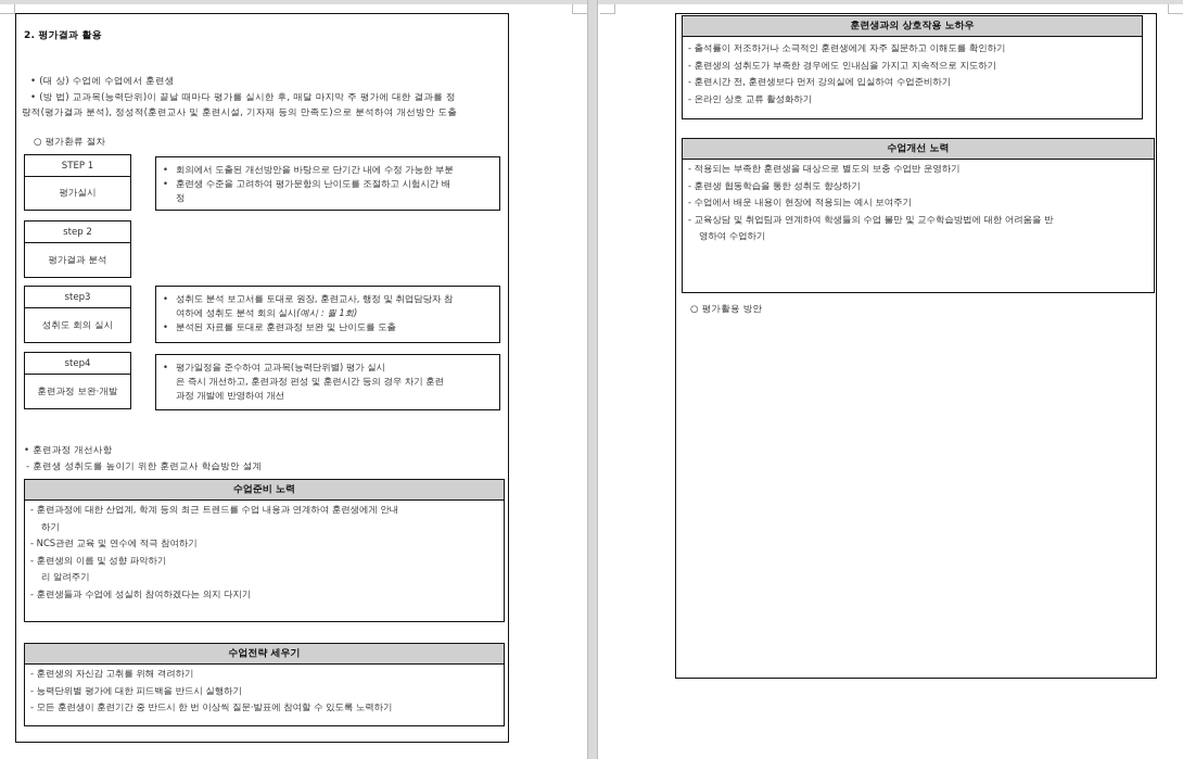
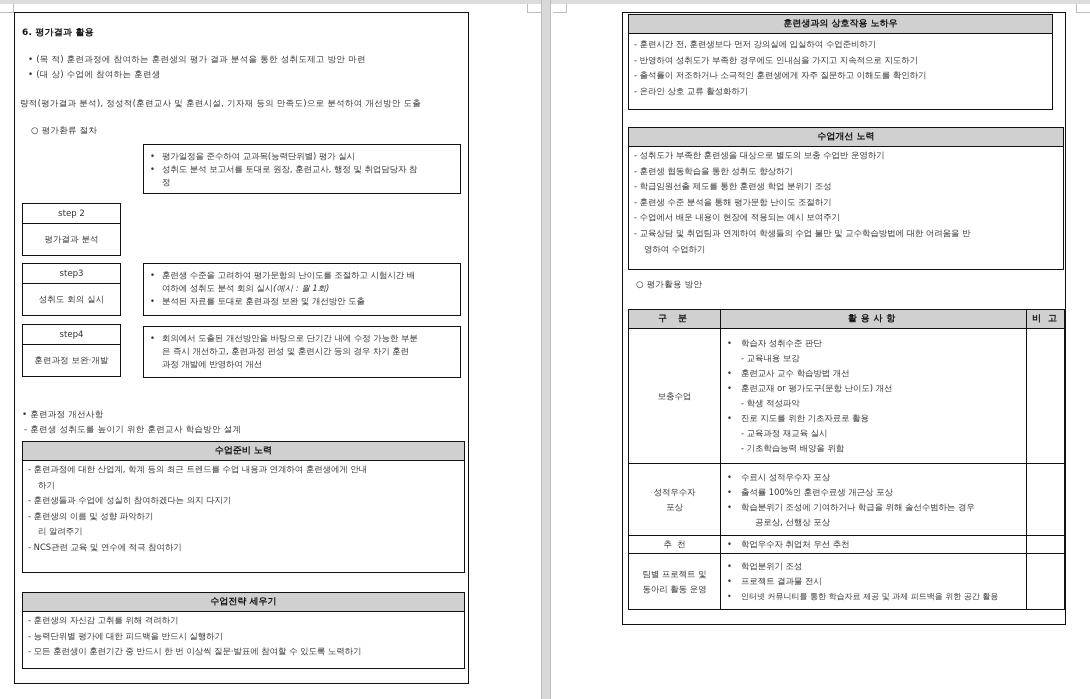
- 2. 평가결과 활용
+ 6. 평가결과 활용
+ • (목 적) 훈련과정에 참여하는 훈련생의 평가 결과 분석을 통한 성취도제고 방안 마련
- • (대 상) 수업에 수업에서 훈련생
+ • (대 상) 수업에 참여하는 훈련생
- • (방 법) 교과목(능력단위)이 끝날 때마다 평가를 실시한 후, 매달 마지막 주 평가에 대한 결과를 정
  량적(평가결과 분석), 정성적(훈련교사 및 훈련시설, 기자재 등의 만족도)으로 분석하여 개선방안 도출
  ○ 평가환류 절차
- STEP 1
- 평가실시
- • 회의에서 도출된 개선방안을 바탕으로 단기간 내에 수정 가능한 부분
+ • 평가일정을 준수하여 교과목(능력단위별) 평가 실시
- • 훈련생 수준을 고려하여 평가문항의 난이도를 조절하고 시험시간 배
+ • 성취도 분석 보고서를 토대로 원장, 훈련교사, 행정 및 취업담당자 참
  정
  step 2
  평가결과 분석
  step3
  성취도 회의 실시
- • 성취도 분석 보고서를 토대로 원장, 훈련교사, 행정 및 취업담당자 참
+ • 훈련생 수준을 고려하여 평가문항의 난이도를 조절하고 시험시간 배
  여하에 성취도 분석 회의 실시(예시 : 월 1회)
- • 분석된 자료를 토대로 훈련과정 보완 및 난이도를 도출
+ • 분석된 자료를 토대로 훈련과정 보완 및 개선방안 도출
  step4
  훈련과정 보완·개발
- • 평가일정을 준수하여 교과목(능력단위별) 평가 실시
+ • 회의에서 도출된 개선방안을 바탕으로 단기간 내에 수정 가능한 부분
  은 즉시 개선하고, 훈련과정 편성 및 훈련시간 등의 경우 차기 훈련
  과정 개발에 반영하여 개선
  • 훈련과정 개선사항
  - 훈련생 성취도를 높이기 위한 훈련교사 학습방안 설계
  수업준비 노력
  - 훈련과정에 대한 산업계, 학계 등의 최근 트렌드를 수업 내용과 연계하여 훈련생에게 안내
  하기
- - NCS관련 교육 및 연수에 적극 참여하기
+ - 훈련생들과 수업에 성실히 참여하겠다는 의지 다지기
  - 훈련생의 이름 및 성향 파악하기
  리 알려주기
- - 훈련생들과 수업에 성실히 참여하겠다는 의지 다지기
+ - NCS관련 교육 및 연수에 적극 참여하기
  수업전략 세우기
  - 훈련생의 자신감 고취를 위해 격려하기
  - 능력단위별 평가에 대한 피드백을 반드시 실행하기
  - 모든 훈련생이 훈련기간 중 반드시 한 번 이상씩 질문·발표에 참여할 수 있도록 노력하기
  훈련생과의 상호작용 노하우
- - 출석률이 저조하거나 소극적인 훈련생에게 자주 질문하고 이해도를 확인하기
+ - 훈련시간 전, 훈련생보다 먼저 강의실에 입실하여 수업준비하기
- - 훈련생의 성취도가 부족한 경우에도 인내심을 가지고 지속적으로 지도하기
+ - 반영하여 성취도가 부족한 경우에도 인내심을 가지고 지속적으로 지도하기
- - 훈련시간 전, 훈련생보다 먼저 강의실에 입실하여 수업준비하기
+ - 출석률이 저조하거나 소극적인 훈련생에게 자주 질문하고 이해도를 확인하기
  - 온라인 상호 교류 활성화하기
  수업개선 노력
- - 적용되는 부족한 훈련생을 대상으로 별도의 보충 수업반 운영하기
+ - 성취도가 부족한 훈련생을 대상으로 별도의 보충 수업반 운영하기
  - 훈련생 협동학습을 통한 성취도 향상하기
+ - 학급임원선출 제도를 통한 훈련생 학업 분위기 조성
+ - 훈련생 수준 분석을 통해 평가문항 난이도 조절하기
  - 수업에서 배운 내용이 현장에 적용되는 예시 보여주기
  - 교육상담 및 취업팀과 연계하여 학생들의 수업 불만 및 교수학습방법에 대한 어려움을 반
  영하여 수업하기
  ○ 평가활용 방안
+ 구 분	활용사항	비 고
+ 보충수업	• 학습자 성취수준 판단 - 교육내용 보강 • 훈련교사 교수 학습방법 개선 • 훈련교재 or 평가도구(문항 난이도) 개선 - 학생 적성파악 • 진로 지도를 위한 기초자료로 활용 - 교육과정 재교육 실시 - 기초학습능력 배양을 위함
+ 성적우수자 포상	• 수료시 성적우수자 포상 • 출석률 100%인 훈련수료생 개근상 포상 • 학습분위기 조성에 기여하거나 학급을 위해 솔선수범하는 경우 공로상, 선행상 포상
+ 추 천	• 학업우수자 취업처 우선 추천
+ 팀별 프로젝트 및 동아리 활동 운영	• 학업분위기 조성 • 프로젝트 결과물 전시 • 인터넷 커뮤니티를 통한 학습자료 제공 및 과제 피드백을 위한 공간 활용
